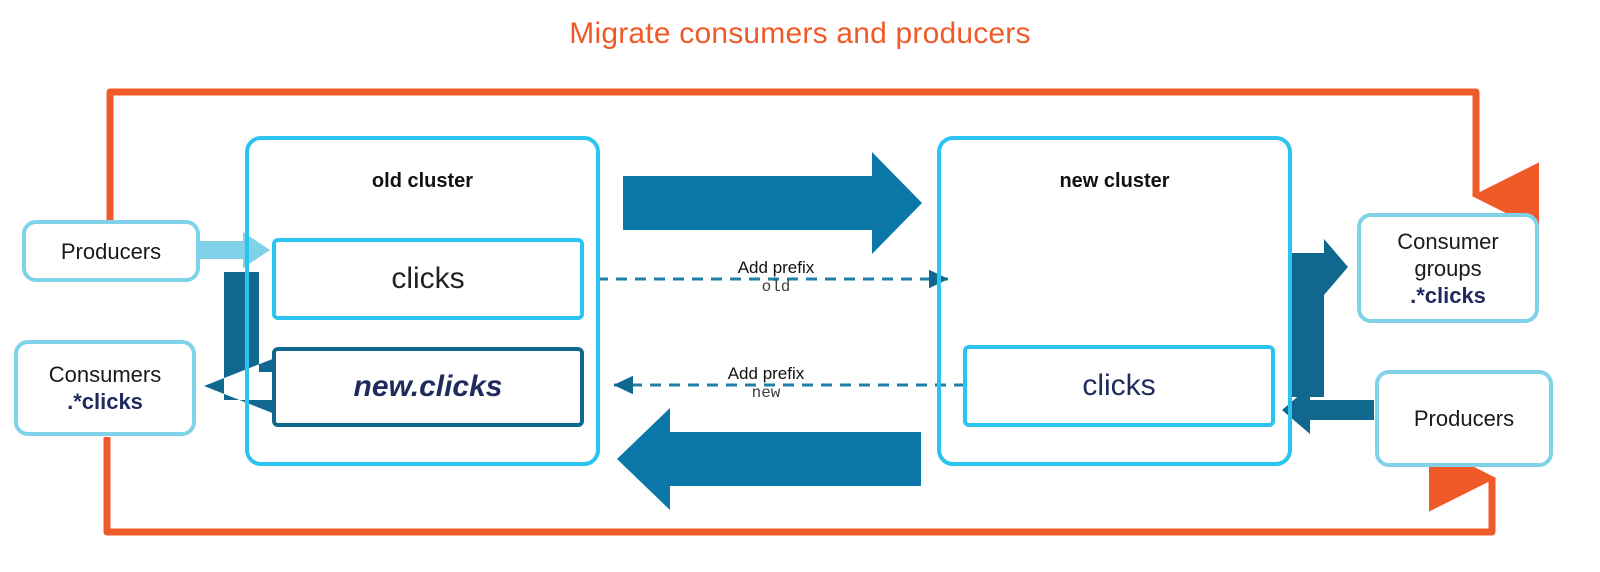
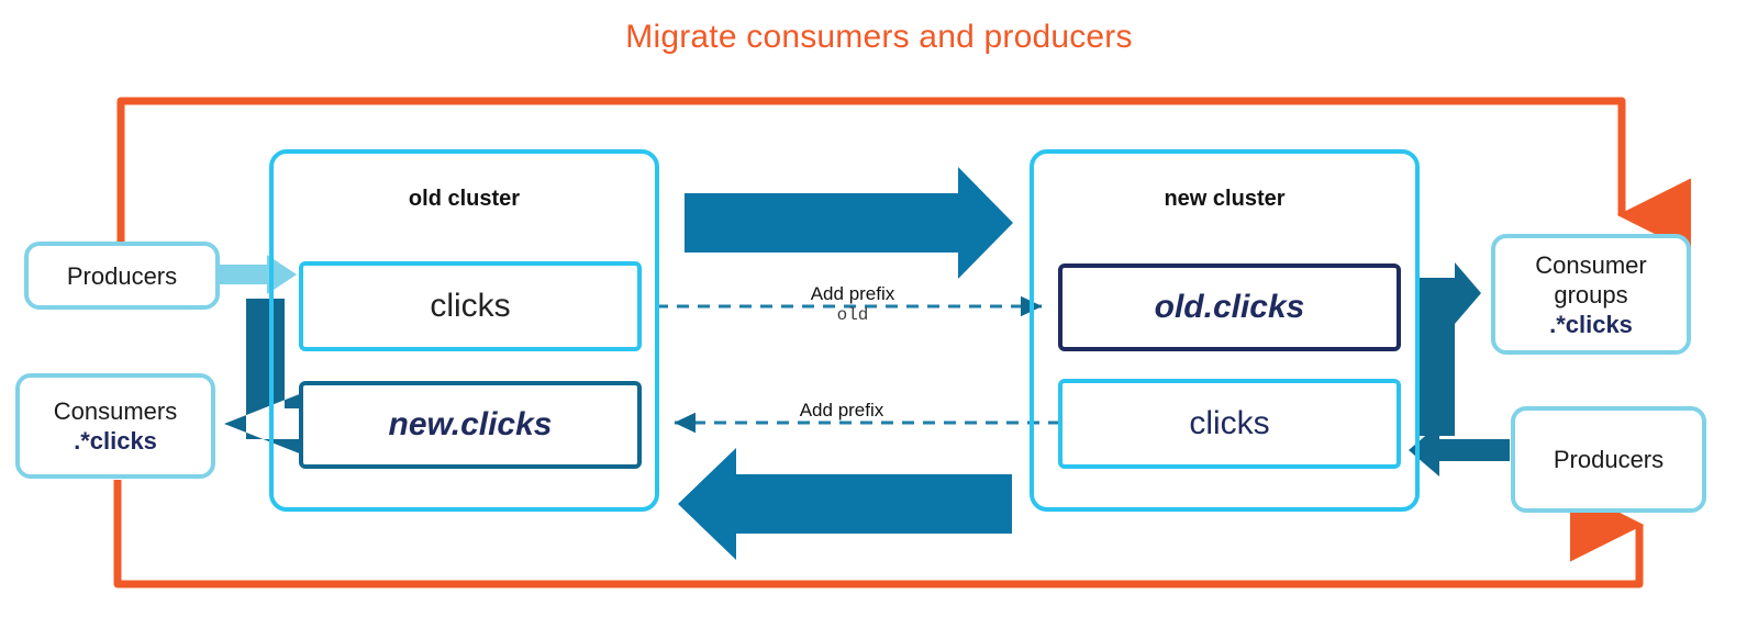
  Migrate consumers and producers
  Producers
  Consumers
  .*clicks
  Consumer
  groups
  .*clicks
  Producers
  old cluster
  clicks
  new.clicks
  new cluster
+ old.clicks
  clicks
  Add prefix
  old
  Add prefix
- new
